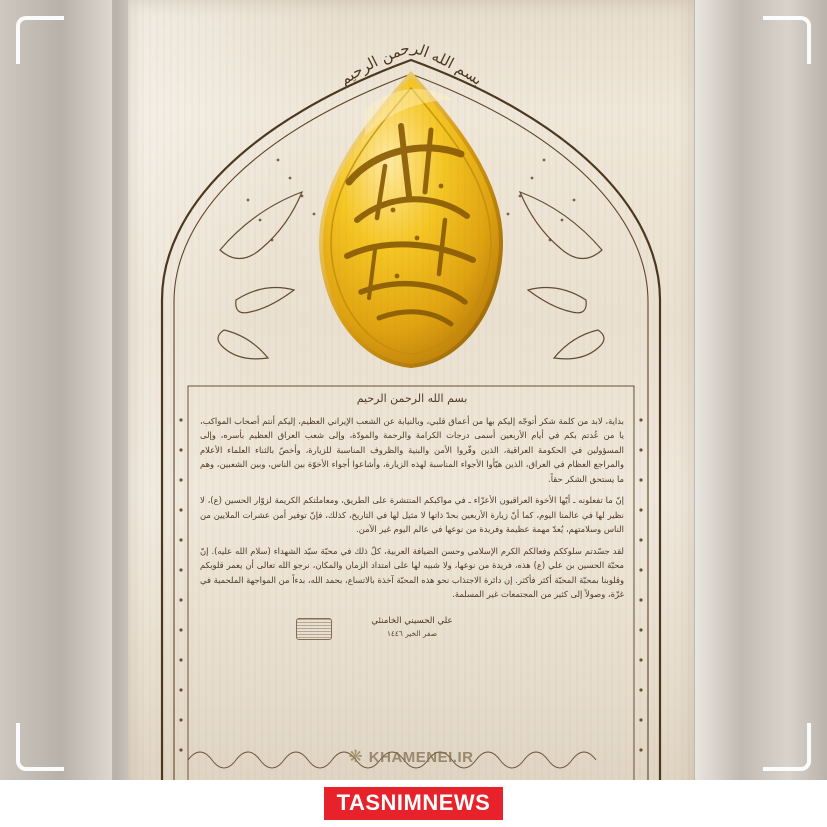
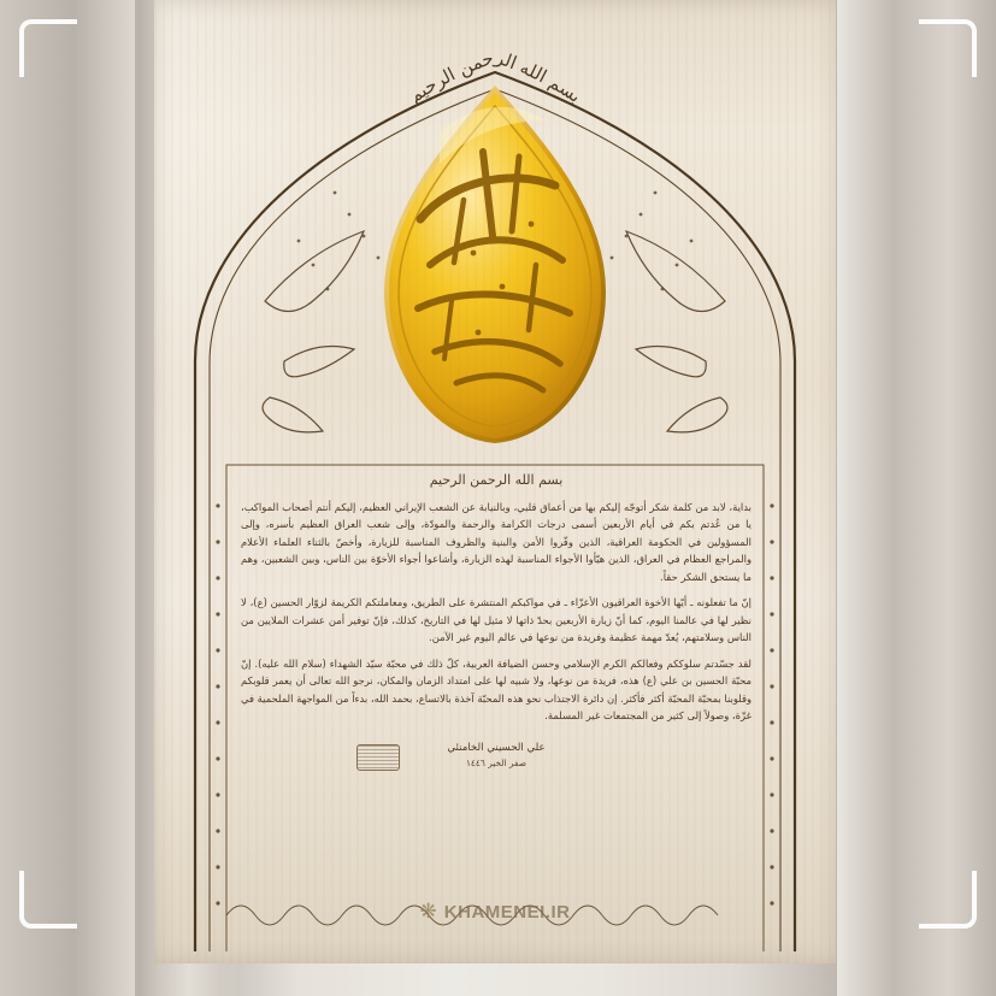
- TASNIMNEWS
